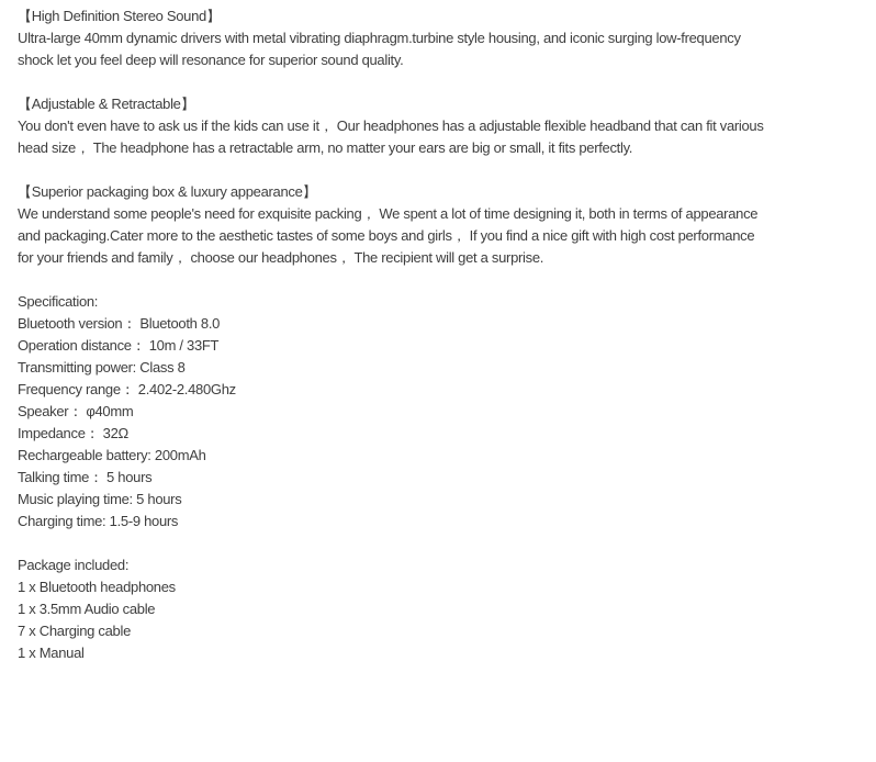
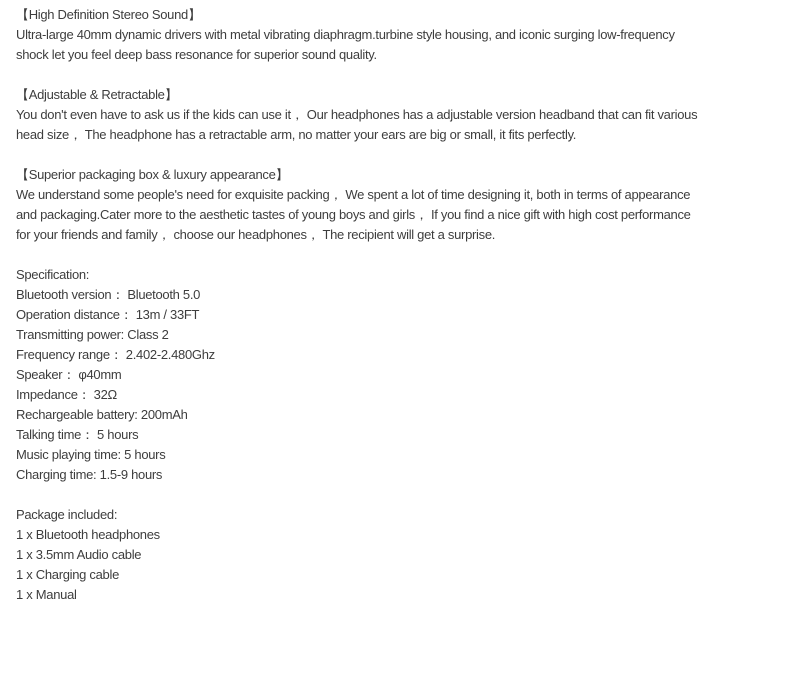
  【High Definition Stereo Sound】
  Ultra-large 40mm dynamic drivers with metal vibrating diaphragm.turbine style housing, and iconic surging low-frequency
- shock let you feel deep will resonance for superior sound quality.
+ shock let you feel deep bass resonance for superior sound quality.
  【Adjustable & Retractable】
- You don't even have to ask us if the kids can use it， Our headphones has a adjustable flexible headband that can fit various
+ You don't even have to ask us if the kids can use it， Our headphones has a adjustable version headband that can fit various
  head size， The headphone has a retractable arm, no matter your ears are big or small, it fits perfectly.
  【Superior packaging box & luxury appearance】
  We understand some people's need for exquisite packing， We spent a lot of time designing it, both in terms of appearance
- and packaging.Cater more to the aesthetic tastes of some boys and girls， If you find a nice gift with high cost performance
+ and packaging.Cater more to the aesthetic tastes of young boys and girls， If you find a nice gift with high cost performance
  for your friends and family， choose our headphones， The recipient will get a surprise.
  Specification:
- Bluetooth version： Bluetooth 8.0
+ Bluetooth version： Bluetooth 5.0
- Operation distance： 10m / 33FT
+ Operation distance： 13m / 33FT
- Transmitting power: Class 8
+ Transmitting power: Class 2
  Frequency range： 2.402-2.480Ghz
  Speaker： φ40mm
  Impedance： 32Ω
  Rechargeable battery: 200mAh
  Talking time： 5 hours
  Music playing time: 5 hours
  Charging time: 1.5-9 hours
  Package included:
  1 x Bluetooth headphones
  1 x 3.5mm Audio cable
- 7 x Charging cable
+ 1 x Charging cable
  1 x Manual
